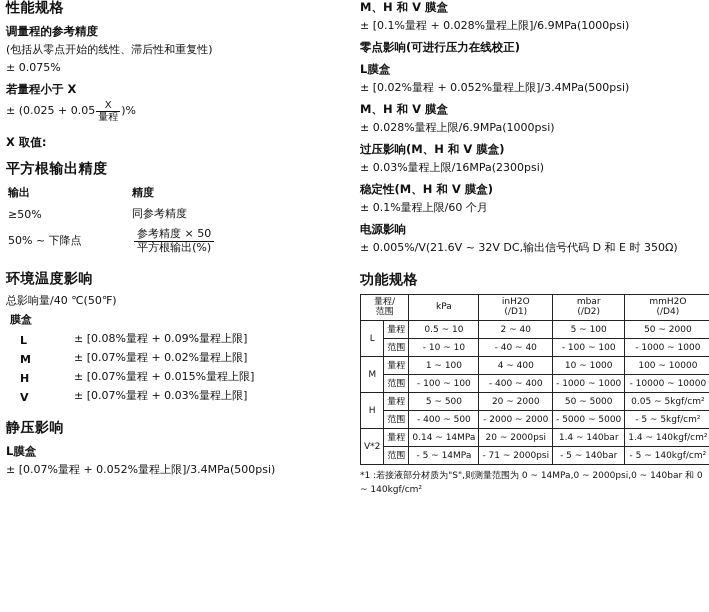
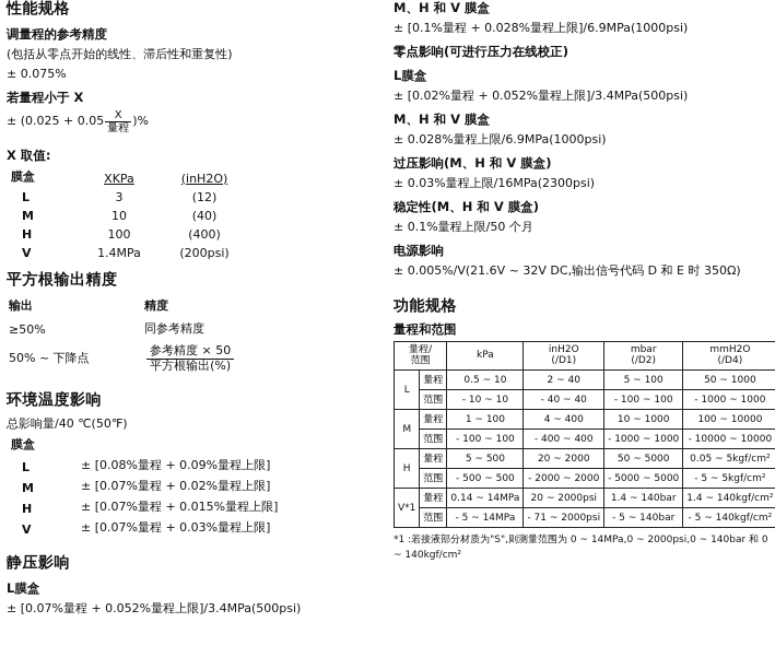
  性能规格
  调量程的参考精度
  (包括从零点开始的线性、滞后性和重复性)
  ± 0.075%
  若量程小于 X
  ± (0.025 + 0.05
  X
  量程
  )%
  X 取值:
+ 膜盒	XKPa	(inH2O)
+ L	3	(12)
+ M	10	(40)
+ H	100	(400)
+ V	1.4MPa	(200psi)
  平方根输出精度
  输出	精度
  ≥50%	同参考精度
  50% ~ 下降点	参考精度 × 50 平方根输出(%)
  环境温度影响
  总影响量/40 ℃(50℉)
  膜盒
  L	± [0.08%量程 + 0.09%量程上限]
  M	± [0.07%量程 + 0.02%量程上限]
  H	± [0.07%量程 + 0.015%量程上限]
  V	± [0.07%量程 + 0.03%量程上限]
  静压影响
  L膜盒
  ± [0.07%量程 + 0.052%量程上限]/3.4MPa(500psi)
  M、H 和 V 膜盒
  ± [0.1%量程 + 0.028%量程上限]/6.9MPa(1000psi)
  零点影响(可进行压力在线校正)
  L膜盒
  ± [0.02%量程 + 0.052%量程上限]/3.4MPa(500psi)
  M、H 和 V 膜盒
  ± 0.028%量程上限/6.9MPa(1000psi)
  过压影响(M、H 和 V 膜盒)
  ± 0.03%量程上限/16MPa(2300psi)
  稳定性(M、H 和 V 膜盒)
- ± 0.1%量程上限/60 个月
+ ± 0.1%量程上限/50 个月
  电源影响
  ± 0.005%/V(21.6V ~ 32V DC,输出信号代码 D 和 E 时 350Ω)
  功能规格
+ 量程和范围
  量程/ 范围	kPa	inH2O (/D1)	mbar (/D2)	mmH2O (/D4)
- L	量程	0.5 ~ 10	2 ~ 40	5 ~ 100	50 ~ 2000
+ L	量程	0.5 ~ 10	2 ~ 40	5 ~ 100	50 ~ 1000
  范围	- 10 ~ 10	- 40 ~ 40	- 100 ~ 100	- 1000 ~ 1000
  M	量程	1 ~ 100	4 ~ 400	10 ~ 1000	100 ~ 10000
  范围	- 100 ~ 100	- 400 ~ 400	- 1000 ~ 1000	- 10000 ~ 10000
  H	量程	5 ~ 500	20 ~ 2000	50 ~ 5000	0.05 ~ 5kgf/cm²
- 范围	- 400 ~ 500	- 2000 ~ 2000	- 5000 ~ 5000	- 5 ~ 5kgf/cm²
+ 范围	- 500 ~ 500	- 2000 ~ 2000	- 5000 ~ 5000	- 5 ~ 5kgf/cm²
- V*2	量程	0.14 ~ 14MPa	20 ~ 2000psi	1.4 ~ 140bar	1.4 ~ 140kgf/cm²
+ V*1	量程	0.14 ~ 14MPa	20 ~ 2000psi	1.4 ~ 140bar	1.4 ~ 140kgf/cm²
  范围	- 5 ~ 14MPa	- 71 ~ 2000psi	- 5 ~ 140bar	- 5 ~ 140kgf/cm²
  *1 :若接液部分材质为"S",则测量范围为 0 ~ 14MPa,0 ~ 2000psi,0 ~ 140bar 和 0 ~ 140kgf/cm²
